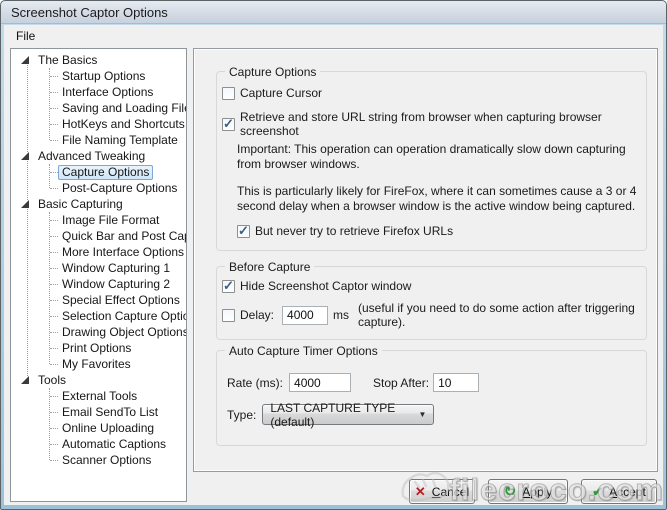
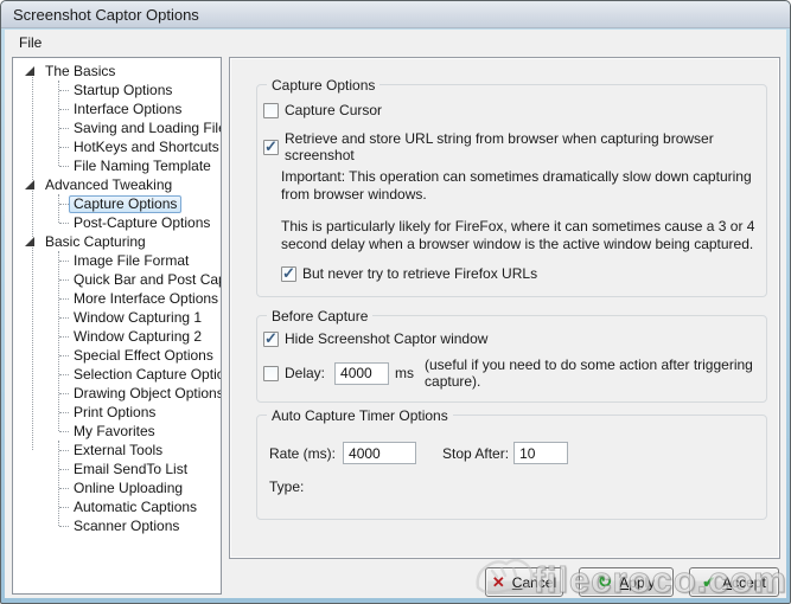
  Screenshot Captor Options
  File
  The Basics
  Startup Options
  Interface Options
  Saving and Loading Fil
  HotKeys and Shortcuts
  File Naming Template
  Advanced Tweaking
  Capture Options
  Post-Capture Options
  Basic Capturing
  Image File Format
  Quick Bar and Post Ca
  More Interface Options
  Window Capturing 1
  Window Capturing 2
  Special Effect Options
  Selection Capture Opti
  Drawing Object Options
  Print Options
  My Favorites
- Tools
  External Tools
  Email SendTo List
  Online Uploading
  Automatic Captions
  Scanner Options
  Capture Options
  Capture Cursor
  Retrieve and store URL string from browser when capturing browser screenshot
- Important: This operation can operation dramatically slow down capturing from browser windows.
+ Important: This operation can sometimes dramatically slow down capturing from browser windows.
  This is particularly likely for FireFox, where it can sometimes cause a 3 or 4 second delay when a browser window is the active window being captured.
  But never try to retrieve Firefox URLs
  Before Capture
  Hide Screenshot Captor window
  Delay:
  4000
  ms
  (useful if you need to do some action after triggering capture).
  Auto Capture Timer Options
  Rate (ms):
  4000
  Stop After:
  10
  Type:
- LAST CAPTURE TYPE (default)
- ▼
  ✕
  Cancel
  ↻
  Apply
  ✔
  Accept
  filecroco.com
